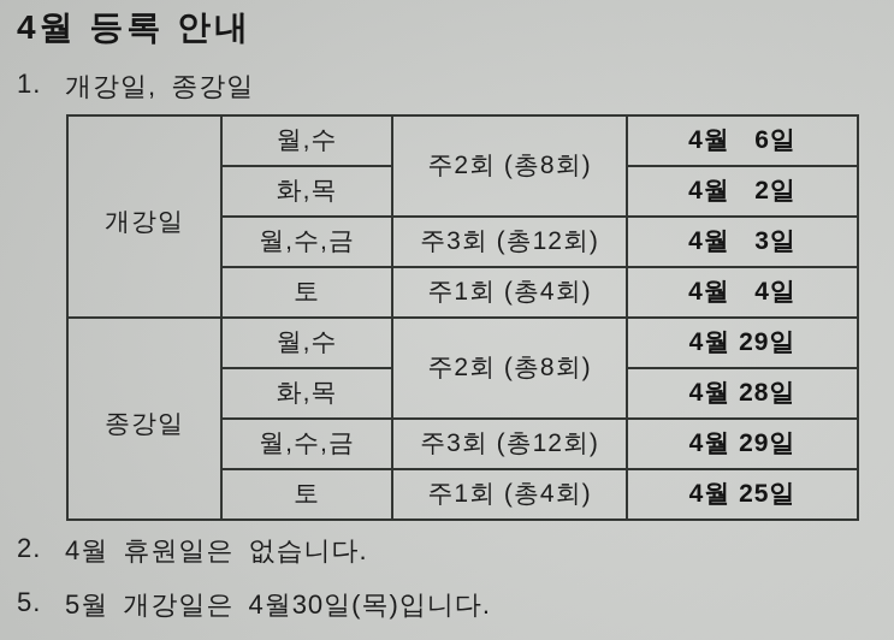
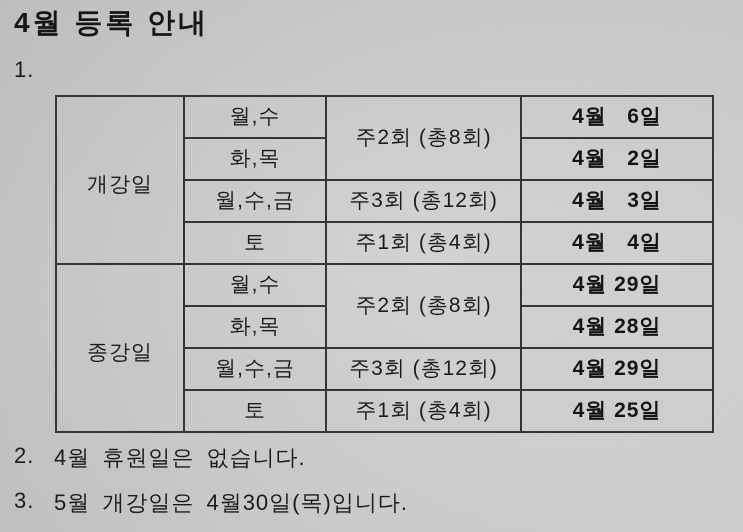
  4월 등록 안내
  1.
- 개강일, 종강일
  개강일	월,수	주2회 (총8회)	4월 6일
  화,목	4월 2일
  월,수,금	주3회 (총12회)	4월 3일
  토	주1회 (총4회)	4월 4일
  종강일	월,수	주2회 (총8회)	4월 29일
  화,목	4월 28일
  월,수,금	주3회 (총12회)	4월 29일
  토	주1회 (총4회)	4월 25일
  2.
  4월 휴원일은 없습니다.
- 5.
+ 3.
  5월 개강일은 4월30일(목)입니다.
